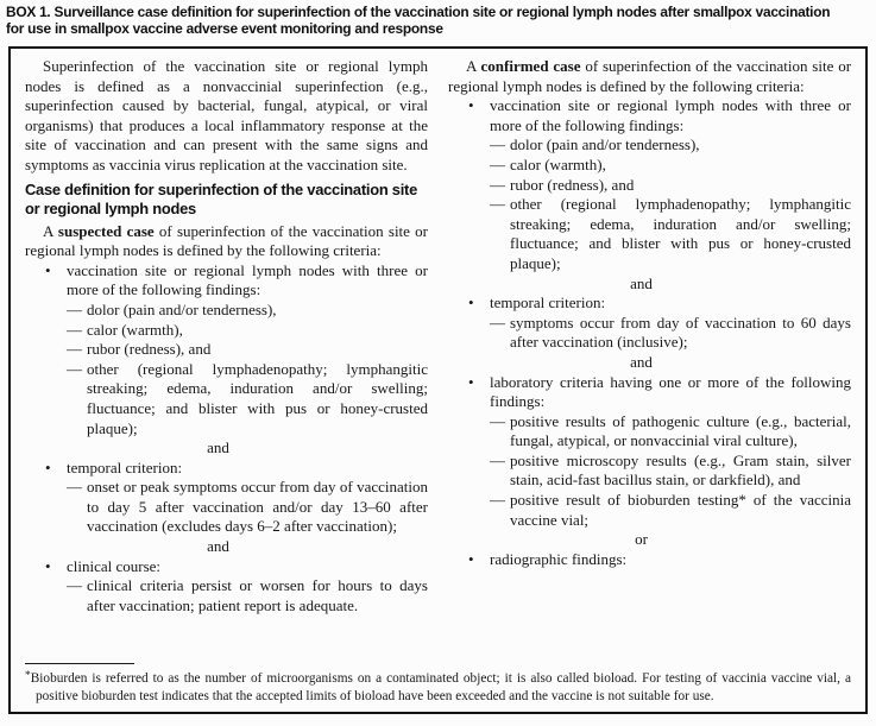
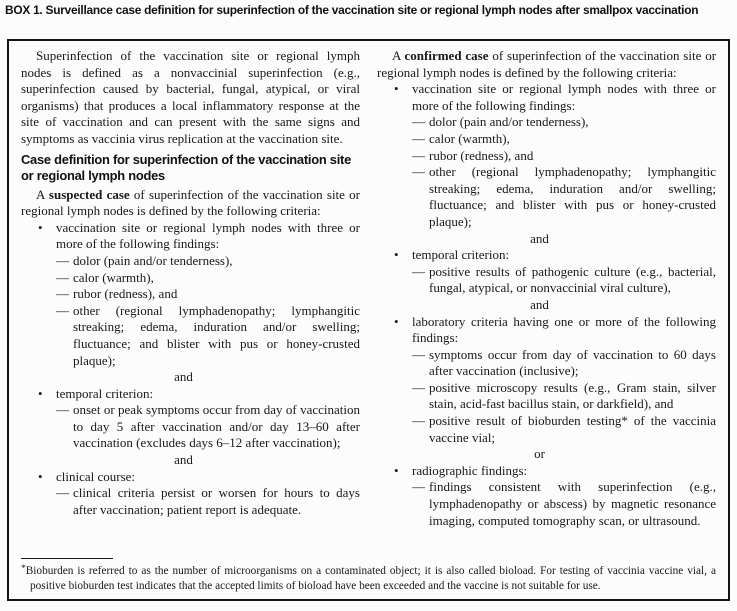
  BOX 1. Surveillance case definition for superinfection of the vaccination site or regional lymph nodes after smallpox vaccination
- for use in smallpox vaccine adverse event monitoring and response
  Superinfection of the vaccination site or regional lymph nodes is defined as a nonvaccinial superinfection (e.g., superinfection caused by bacterial, fungal, atypical, or viral organisms) that produces a local inflammatory response at the site of vaccination and can present with the same signs and symptoms as vaccinia virus replication at the vaccination site.
  Case definition for superinfection of the vaccination site or regional lymph nodes
  A suspected case of superinfection of the vaccination site or regional lymph nodes is defined by the following criteria:
  • vaccination site or regional lymph nodes with three or more of the following findings:
  — dolor (pain and/or tenderness),
  — calor (warmth),
  — rubor (redness), and
  — other (regional lymphadenopathy; lymphangitic streaking; edema, induration and/or swelling; fluctuance; and blister with pus or honey-crusted plaque);
  and
  • temporal criterion:
- — onset or peak symptoms occur from day of vaccination to day 5 after vaccination and/or day 13–60 after vaccination (excludes days 6–2 after vaccination);
+ — onset or peak symptoms occur from day of vaccination to day 5 after vaccination and/or day 13–60 after vaccination (excludes days 6–12 after vaccination);
  and
  • clinical course:
  — clinical criteria persist or worsen for hours to days after vaccination; patient report is adequate.
  A confirmed case of superinfection of the vaccination site or regional lymph nodes is defined by the following criteria:
  • vaccination site or regional lymph nodes with three or more of the following findings:
  — dolor (pain and/or tenderness),
  — calor (warmth),
  — rubor (redness), and
  — other (regional lymphadenopathy; lymphangitic streaking; edema, induration and/or swelling; fluctuance; and blister with pus or honey-crusted plaque);
  and
  • temporal criterion:
- — symptoms occur from day of vaccination to 60 days after vaccination (inclusive);
+ — positive results of pathogenic culture (e.g., bacterial, fungal, atypical, or nonvaccinial viral culture),
  and
  • laboratory criteria having one or more of the following findings:
- — positive results of pathogenic culture (e.g., bacterial, fungal, atypical, or nonvaccinial viral culture),
+ — symptoms occur from day of vaccination to 60 days after vaccination (inclusive);
  — positive microscopy results (e.g., Gram stain, silver stain, acid-fast bacillus stain, or darkfield), and
  — positive result of bioburden testing* of the vaccinia vaccine vial;
  or
  • radiographic findings:
+ — findings consistent with superinfection (e.g., lymphadenopathy or abscess) by magnetic resonance imaging, computed tomography scan, or ultrasound.
  *Bioburden is referred to as the number of microorganisms on a contaminated object; it is also called bioload. For testing of vaccinia vaccine vial, a positive bioburden test indicates that the accepted limits of bioload have been exceeded and the vaccine is not suitable for use.
